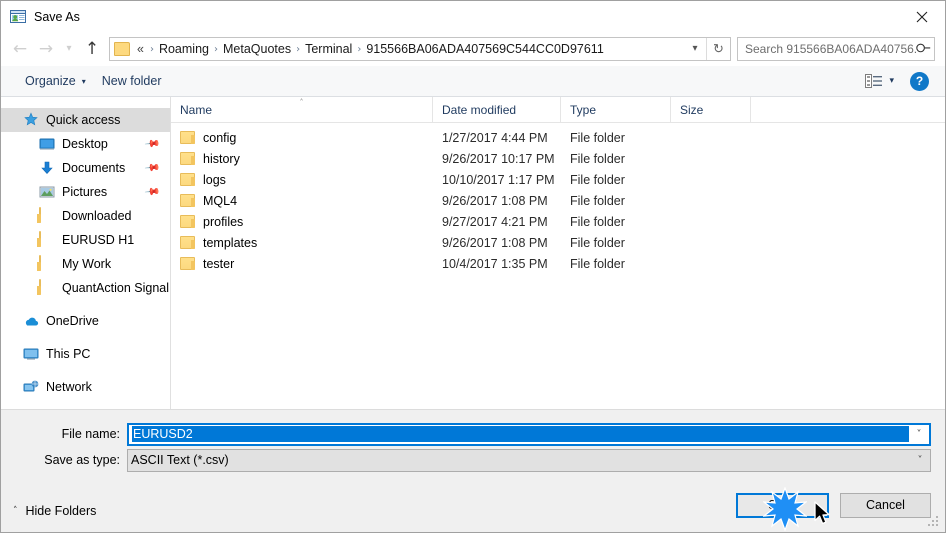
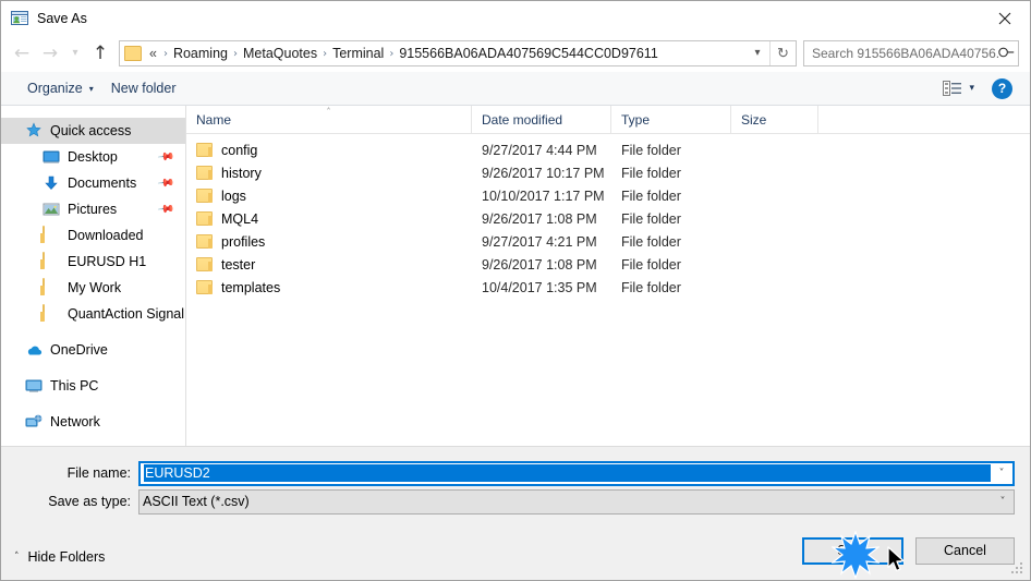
  Save As
  ←
  →
  ▾
  ↑
  «
  ›
  Roaming
  ›
  MetaQuotes
  ›
  Terminal
  ›
  915566BA06ADA407569C544CC0D97611
  ▾
  ↻
  Search 915566BA06ADA40756.
  Organize
  ▾
  New folder
  ▾
  ?
  Quick access
  Desktop
  Documents
  Pictures
  Downloaded
  EURUSD H1
  My Work
  QuantAction Signal
  OneDrive
  This PC
  Network
  ˄
  Name
  Date modified
  Type
  Size
  config
- 1/27/2017 4:44 PM
+ 9/27/2017 4:44 PM
  File folder
  history
  9/26/2017 10:17 PM
  File folder
  logs
  10/10/2017 1:17 PM
  File folder
  MQL4
  9/26/2017 1:08 PM
  File folder
  profiles
  9/27/2017 4:21 PM
  File folder
- templates
+ tester
  9/26/2017 1:08 PM
  File folder
- tester
+ templates
  10/4/2017 1:35 PM
  File folder
  File name:
  EURUSD2
  ˅
  Save as type:
  ASCII Text (*.csv)
  ˅
  ˄
  Hide Folders
  Cancel
